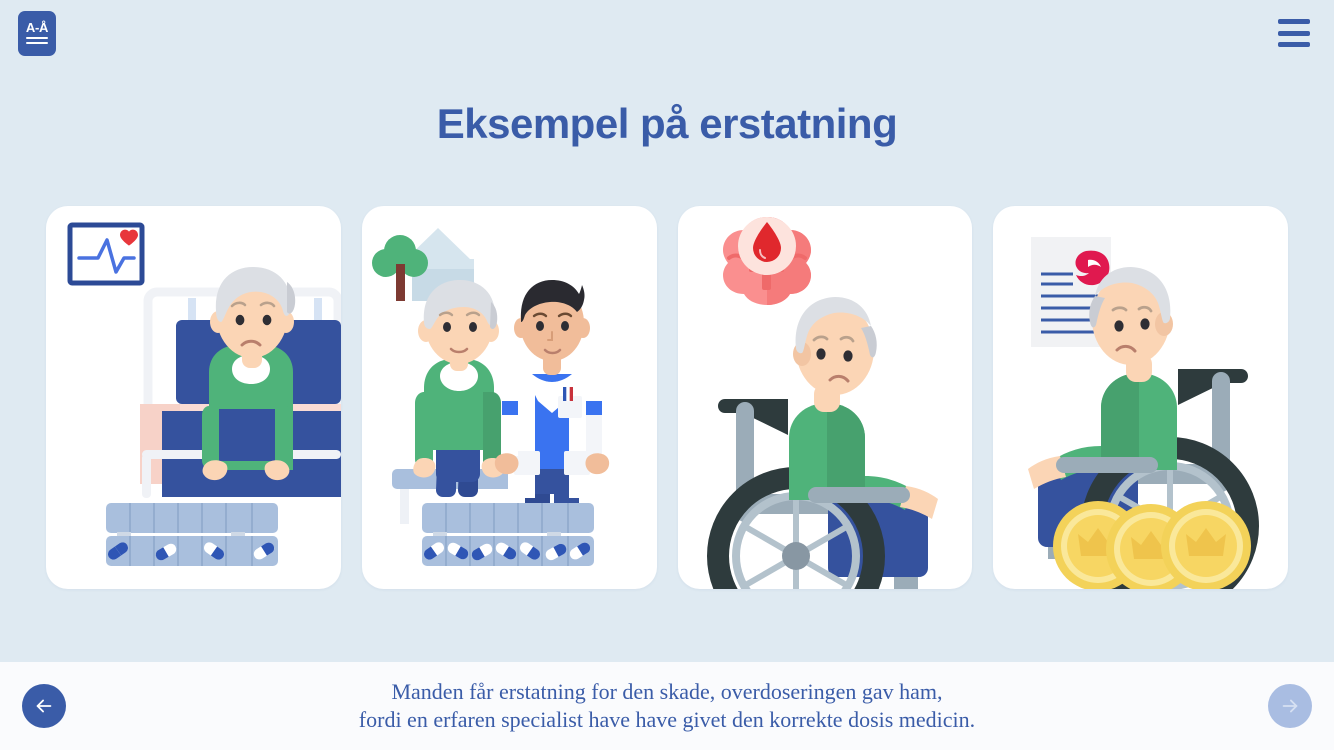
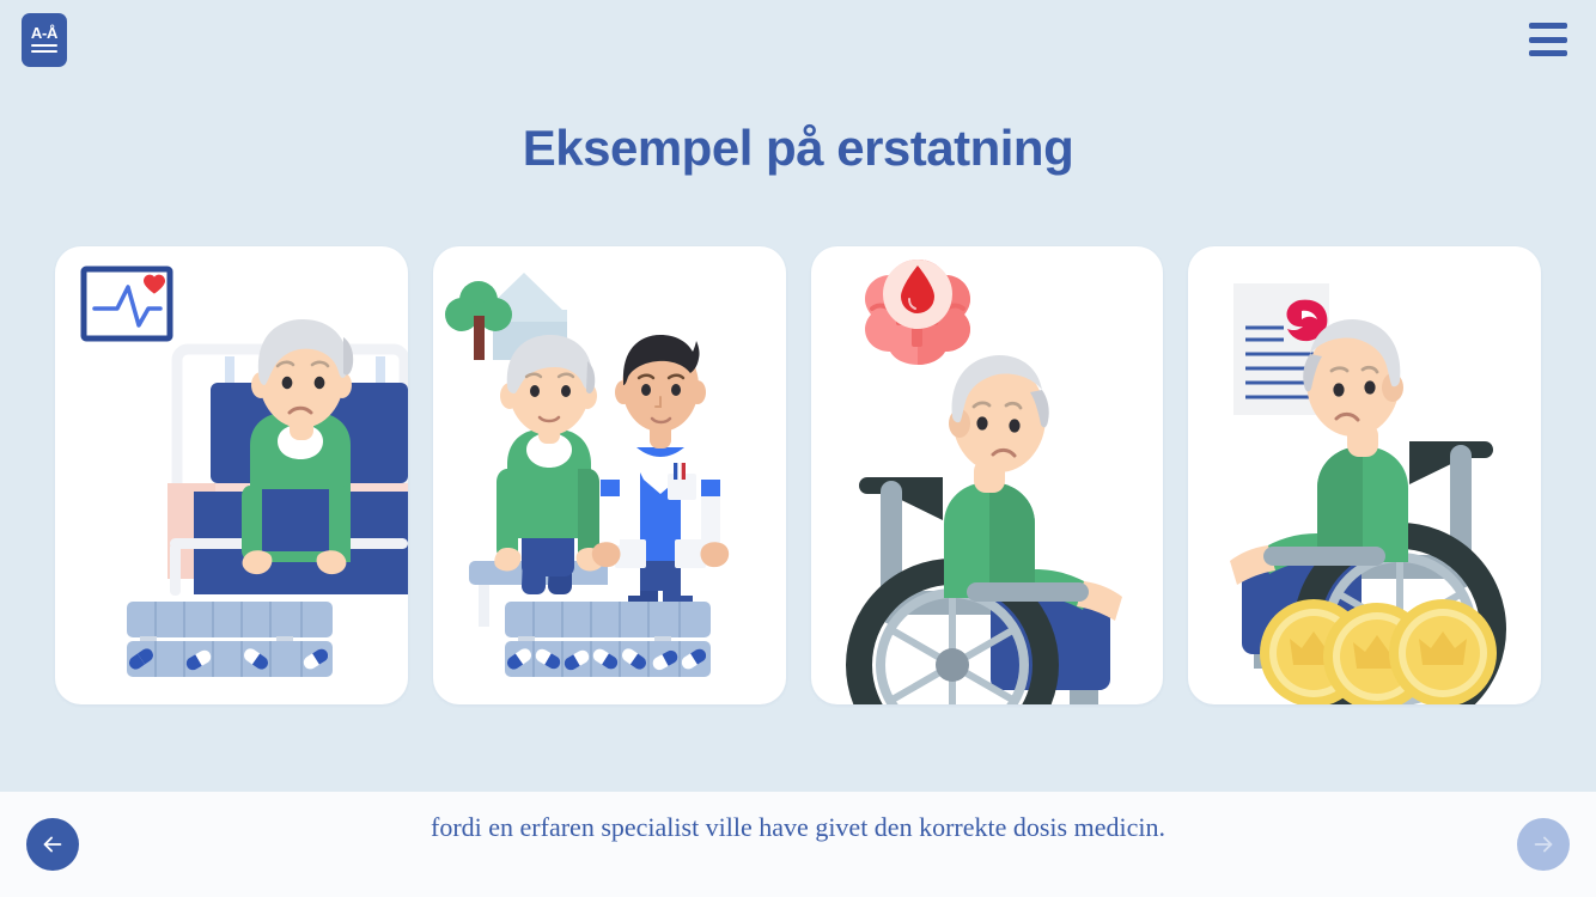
  A-Å
  Eksempel på erstatning
- Manden får erstatning for den skade, overdoseringen gav ham,
- fordi en erfaren specialist have have givet den korrekte dosis medicin.
+ fordi en erfaren specialist ville have givet den korrekte dosis medicin.
